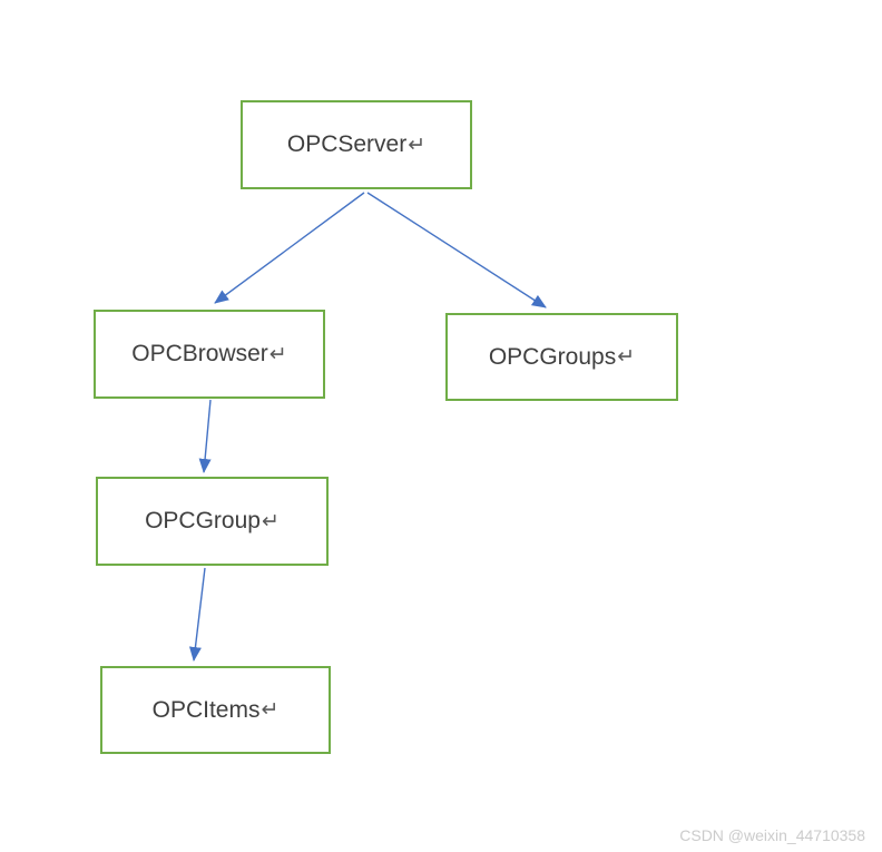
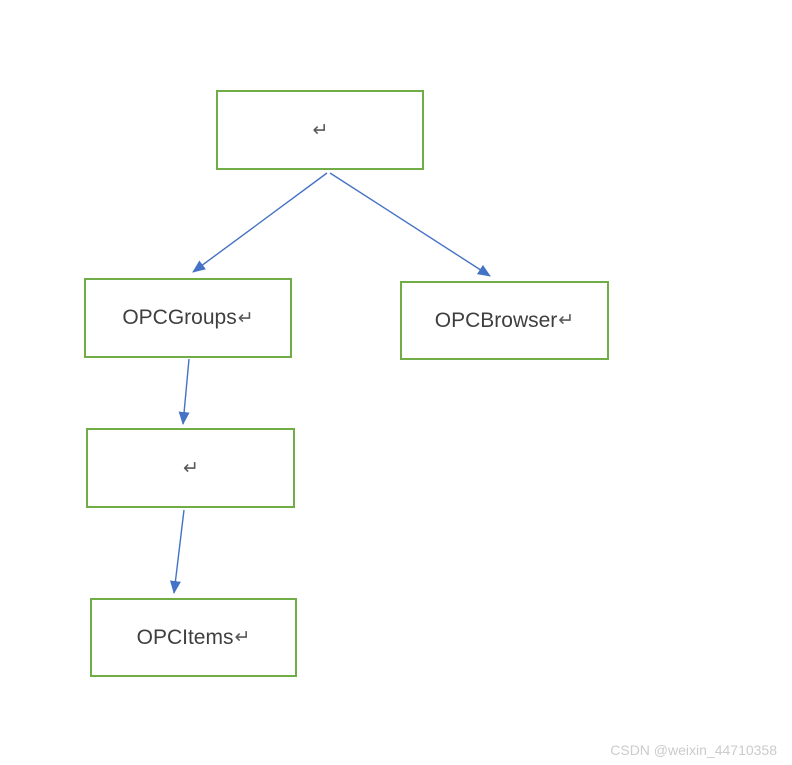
- OPCServer
  ↵
- OPCBrowser
+ OPCGroups
  ↵
- OPCGroups
+ OPCBrowser
  ↵
- OPCGroup
  ↵
  OPCItems
  ↵
  CSDN @weixin_44710358
